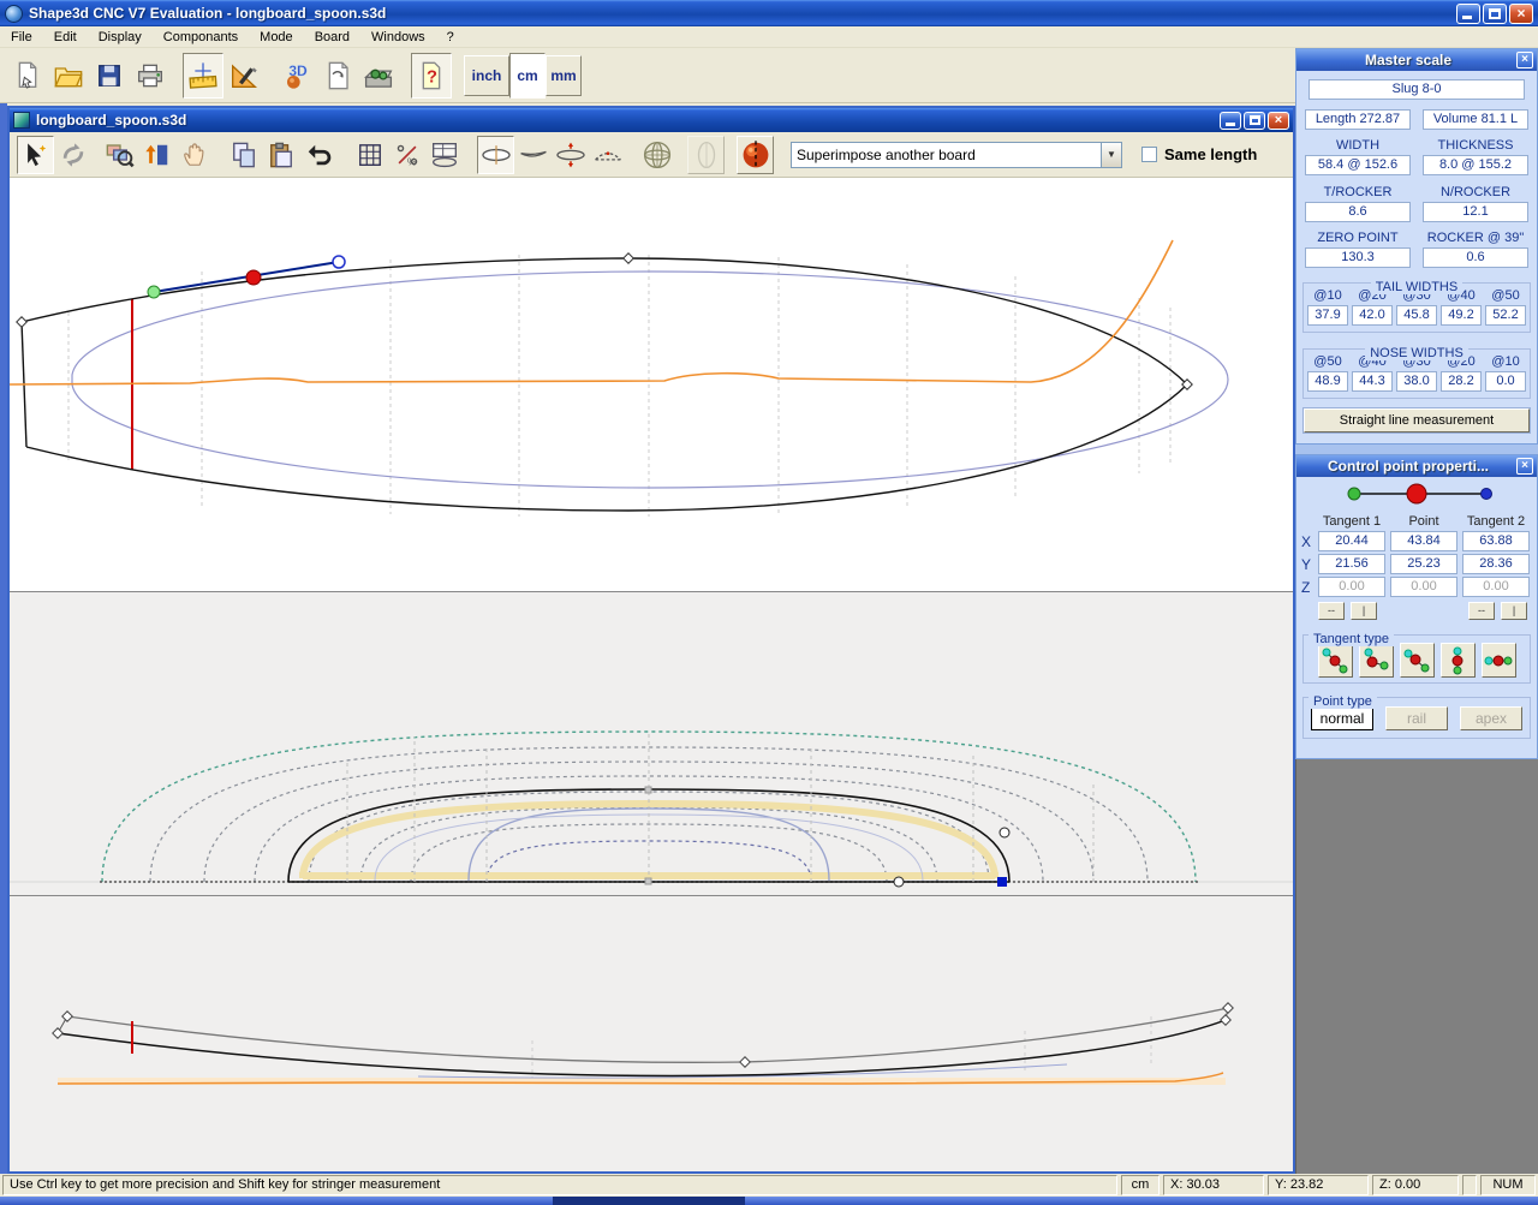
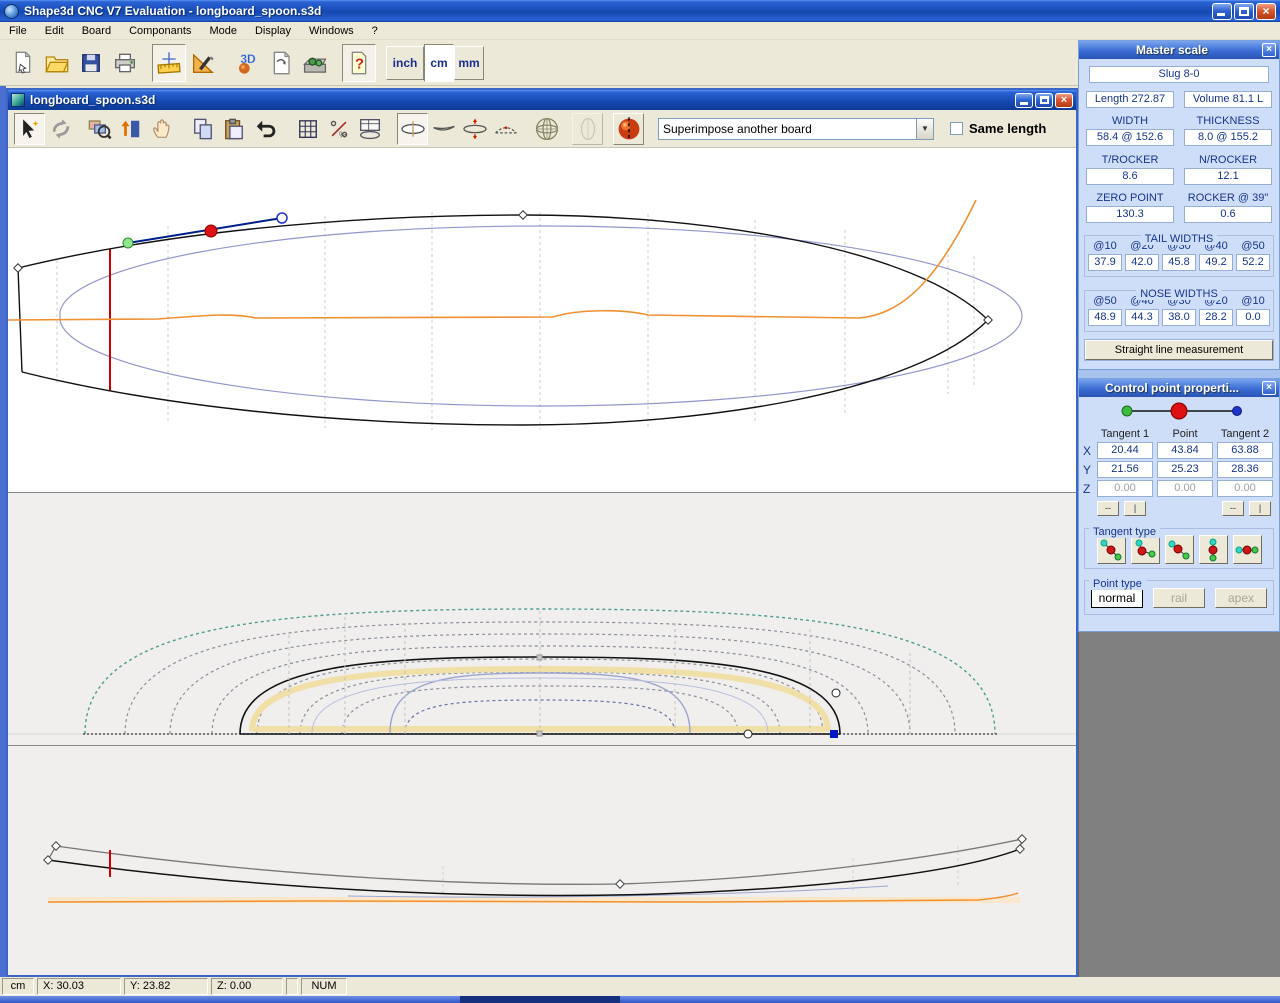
  Shape3d CNC V7 Evaluation - longboard_spoon.s3d
  ×
  File
  Edit
- Display
+ Board
  Componants
  Mode
- Board
+ Display
  Windows
  ?
  3D
  ?
  inch
  cm
  mm
  longboard_spoon.s3d
  ×
  %
  Superimpose another board
  ▼
  Same length
  Master scale
  ×
  Slug 8-0
  Length 272.87
  Volume 81.1 L
  WIDTH
  THICKNESS
  58.4 @ 152.6
  8.0 @ 155.2
  T/ROCKER
  N/ROCKER
  8.6
  12.1
  ZERO POINT
  ROCKER @ 39"
  130.3
  0.6
  TAIL WIDTHS
  @10
  @20
  @30
  @40
  @50
  37.9
  42.0
  45.8
  49.2
  52.2
  NOSE WIDTHS
  @50
  @40
  @30
  @20
  @10
  48.9
  44.3
  38.0
  28.2
  0.0
  Straight line measurement
  Control point properti...
  ×
  Tangent 1
  Point
  Tangent 2
  X
  20.44
  43.84
  63.88
  Y
  21.56
  25.23
  28.36
  Z
  0.00
  0.00
  0.00
  --
  |
  --
  |
  Tangent type
  Point type
  normal
  rail
  apex
- Use Ctrl key to get more precision and Shift key for stringer measurement
  cm
  X: 30.03
  Y: 23.82
  Z: 0.00
  NUM
